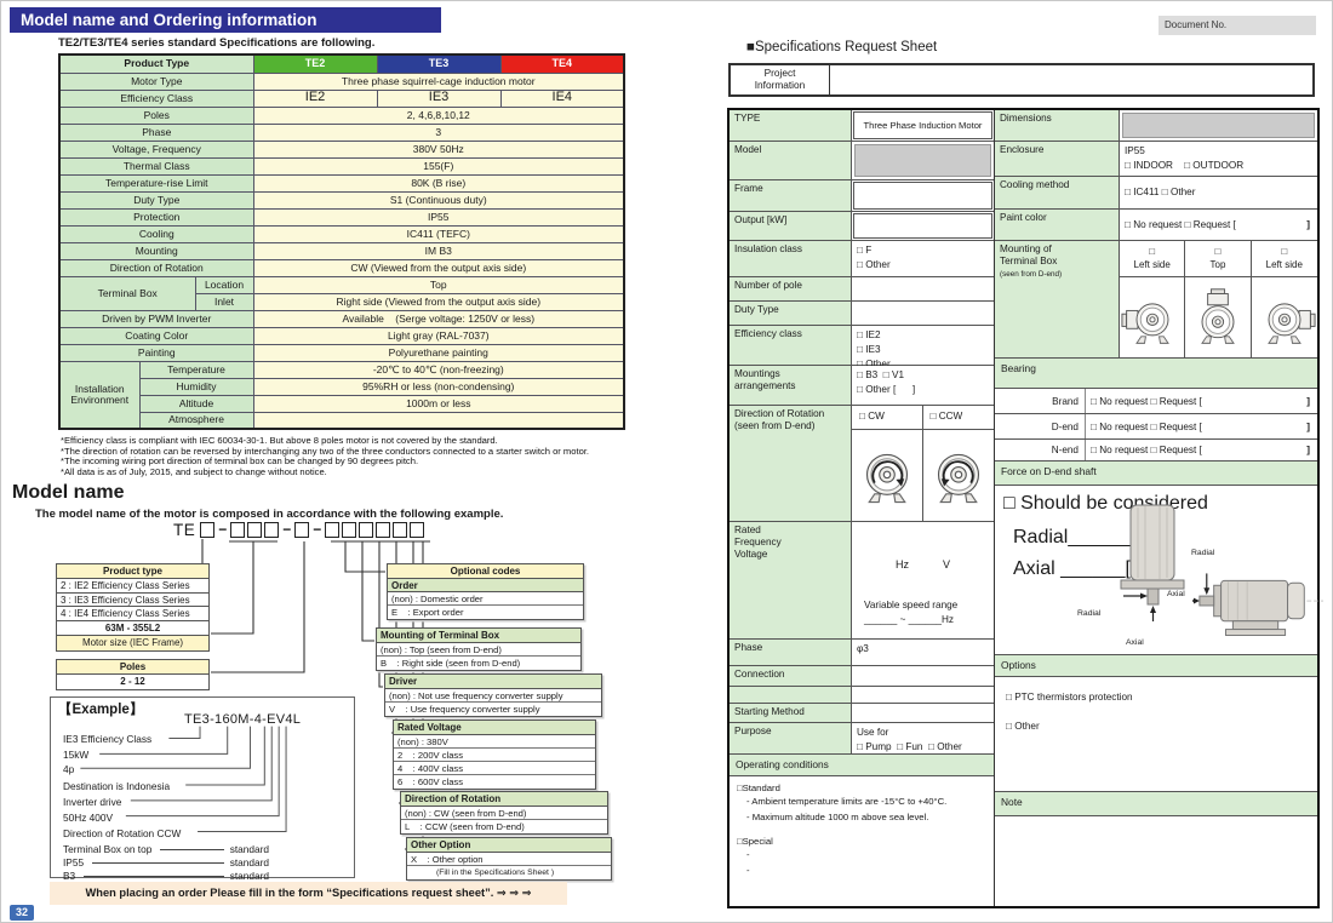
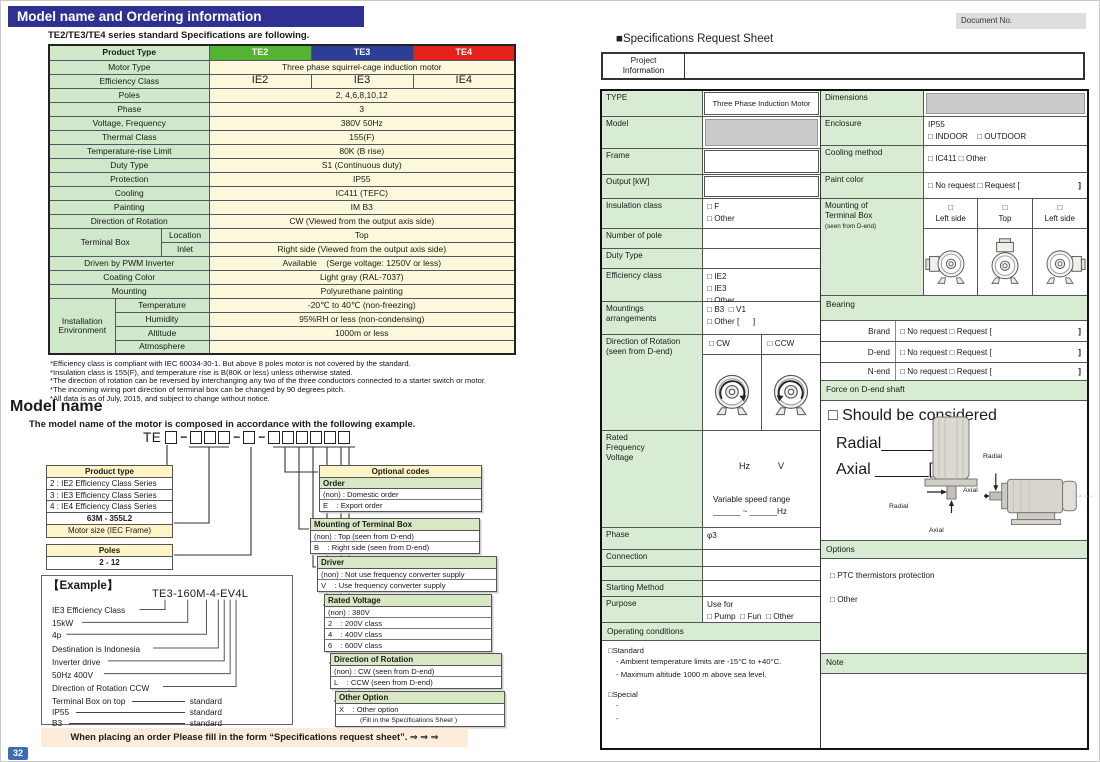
  Model name and Ordering information
  TE2/TE3/TE4 series standard Specifications are following.
  Product Type	TE2	TE3	TE4
  Motor Type	Three phase squirrel-cage induction motor
  Efficiency Class	IE2	IE3	IE4
  Poles	2, 4,6,8,10,12
  Phase	3
  Voltage, Frequency	380V 50Hz
  Thermal Class	155(F)
  Temperature-rise Limit	80K (B rise)
  Duty Type	S1 (Continuous duty)
  Protection	IP55
  Cooling	IC411 (TEFC)
- Mounting	IM B3
+ Painting	IM B3
  Direction of Rotation	CW (Viewed from the output axis side)
  Terminal Box	Location	Top
  Inlet	Right side (Viewed from the output axis side)
  Driven by PWM Inverter	Available (Serge voltage: 1250V or less)
  Coating Color	Light gray (RAL-7037)
- Painting	Polyurethane painting
+ Mounting	Polyurethane painting
  Installation Environment	Temperature	-20℃ to 40℃ (non-freezing)
  Humidity	95%RH or less (non-condensing)
  Altitude	1000m or less
  Atmosphere
  *Efficiency class is compliant with IEC 60034-30-1. But above 8 poles motor is not covered by the standard.
+ *Insulation class is 155(F), and temperature rise is B(80K or less) unless otherwise stated.
  *The direction of rotation can be reversed by interchanging any two of the three conductors connected to a starter switch or motor.
  *The incoming wiring port direction of terminal box can be changed by 90 degrees pitch.
  *All data is as of July, 2015, and subject to change without notice.
  Model name
  The model name of the motor is composed in accordance with the following example.
  TE
  −
  −
  −
  Product type
  2 : IE2 Efficiency Class Series
  3 : IE3 Efficiency Class Series
  4 : IE4 Efficiency Class Series
  63M - 355L2
  Motor size (IEC Frame)
  Poles
  2 - 12
  【Example】
  TE3-160M-4-EV4L
  IE3 Efficiency Class
  15kW
  4p
  Destination is Indonesia
  Inverter drive
  50Hz 400V
  Direction of Rotation CCW
  Terminal Box on top
  standard
  IP55
  standard
  B3
  standard
  Optional codes
  Order
  (non) : Domestic order
  E : Export order
  Mounting of Terminal Box
  (non) : Top (seen from D-end)
  B : Right side (seen from D-end)
  Driver
  (non) : Not use frequency converter supply
  V : Use frequency converter supply
  Rated Voltage
  (non) : 380V
  2 : 200V class
  4 : 400V class
  6 : 600V class
  Direction of Rotation
  (non) : CW (seen from D-end)
  L : CCW (seen from D-end)
  Other Option
  X : Other option
  When placing an order Please fill in the form “Specifications request sheet”. ⇒ ⇒ ⇒
  32
  Document No.
  ■Specifications Request Sheet
  Project
  Information
  TYPE
  Three Phase Induction Motor
  Model
  Frame
  Output [kW]
  Insulation class
  □ F
  □ Other
  Number of pole
  Duty Type
  Efficiency class
  □ IE2
  □ IE3
  □ Other
  Mountings
  arrangements
  □ B3 □ V1
  □ Other [ ]
  Direction of Rotation
  (seen from D-end)
  □ CW
  □ CCW
  Rated
  Frequency
  Voltage
  Hz
  V
  Variable speed range
  ______ ~ ______Hz
  Phase
  φ3
  Connection
  Starting Method
  Purpose
  Use for
  □ Pump □ Fun □ Other
  Operating conditions
  □Standard
  - Ambient temperature limits are -15°C to +40°C.
  - Maximum altitude 1000 m above sea level.
  □Special
  -
  -
  Dimensions
  Enclosure
  IP55
  □ INDOOR □ OUTDOOR
  Cooling method
  □ IC411 □ Other
  Paint color
  □ No request □ Request [
  ]
  Mounting of
  Terminal Box
  □
  Left side
  □
  Top
  □
  Left side
  Bearing
  Brand
  □ No request □ Request [
  ]
  D-end
  □ No request □ Request [
  ]
  N-end
  □ No request □ Request [
  ]
  Force on D-end shaft
  □ Should be considered
  Radial______
  Axial ______[
  Options
  □ PTC thermistors protection
  □ Other
  Note
